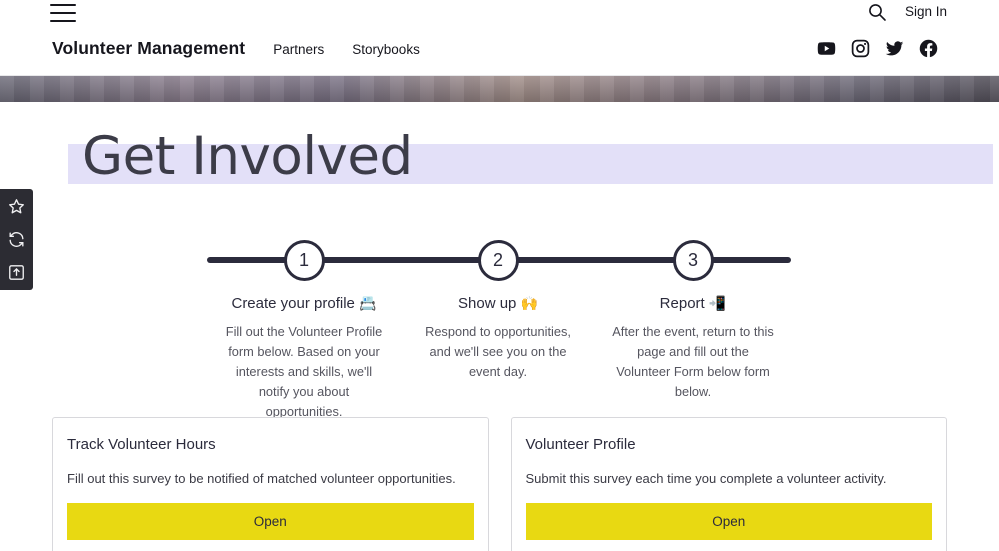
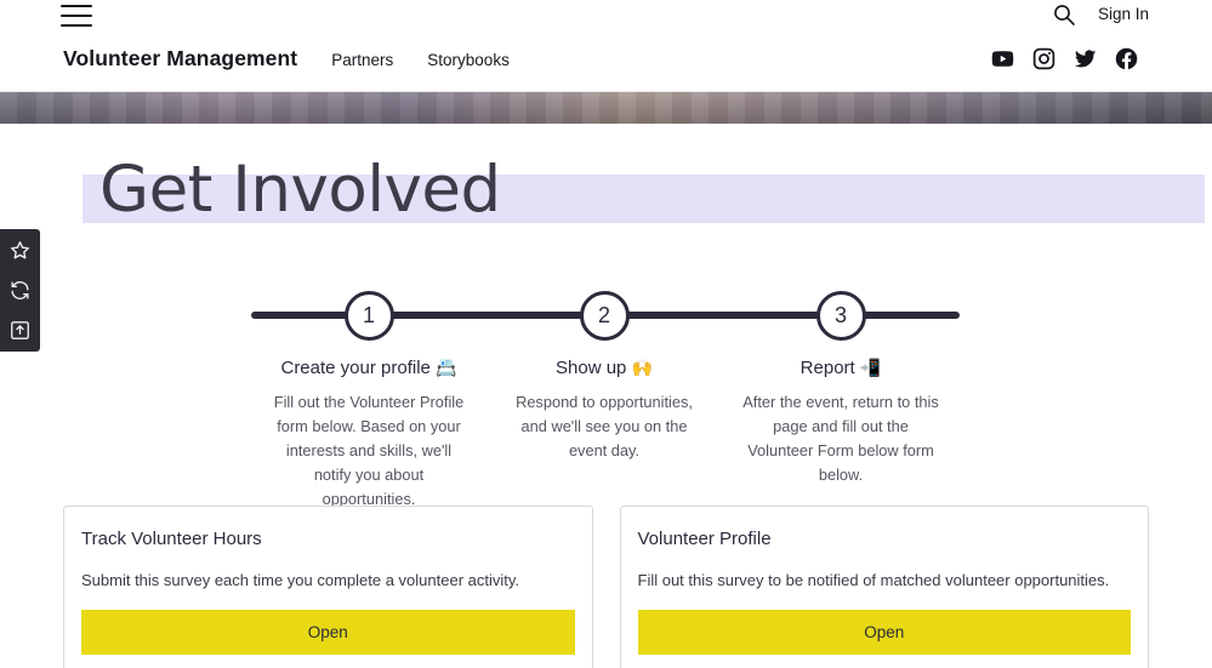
  Volunteer Management
  Partners
  Storybooks
  Sign In
  Get Involved
  1
  Create your profile 📇
  Fill out the Volunteer Profile form below. Based on your interests and skills, we'll notify you about opportunities.
  2
  Show up 🙌
  Respond to opportunities, and we'll see you on the event day.
  3
  Report 📲
  After the event, return to this page and fill out the Volunteer Form below form below.
  Track Volunteer Hours
- Fill out this survey to be notified of matched volunteer opportunities.
+ Submit this survey each time you complete a volunteer activity.
  Open
  Volunteer Profile
- Submit this survey each time you complete a volunteer activity.
+ Fill out this survey to be notified of matched volunteer opportunities.
  Open
